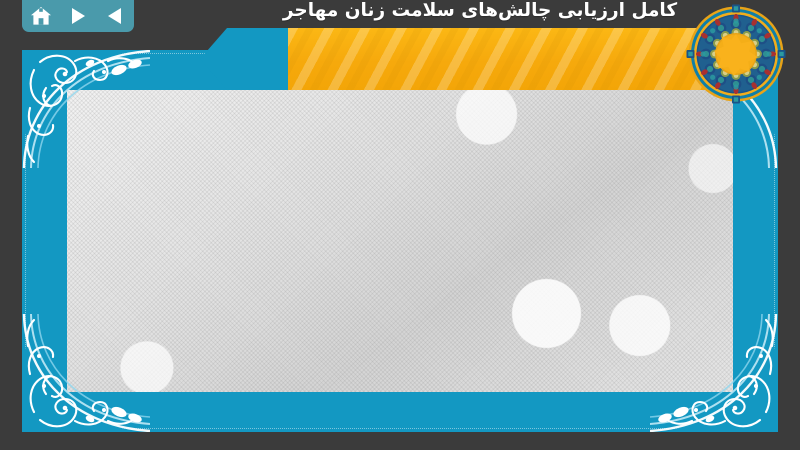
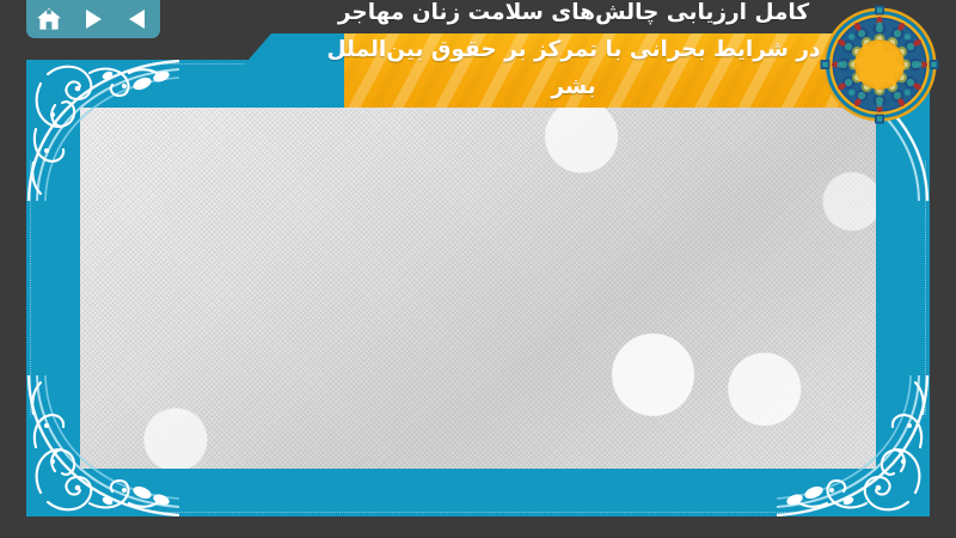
  کامل ارزیابی چالش‌های سلامت زنان مهاجر
+ در شرایط بحرانی با تمرکز بر حقوق بین‌الملل
+ بشر
